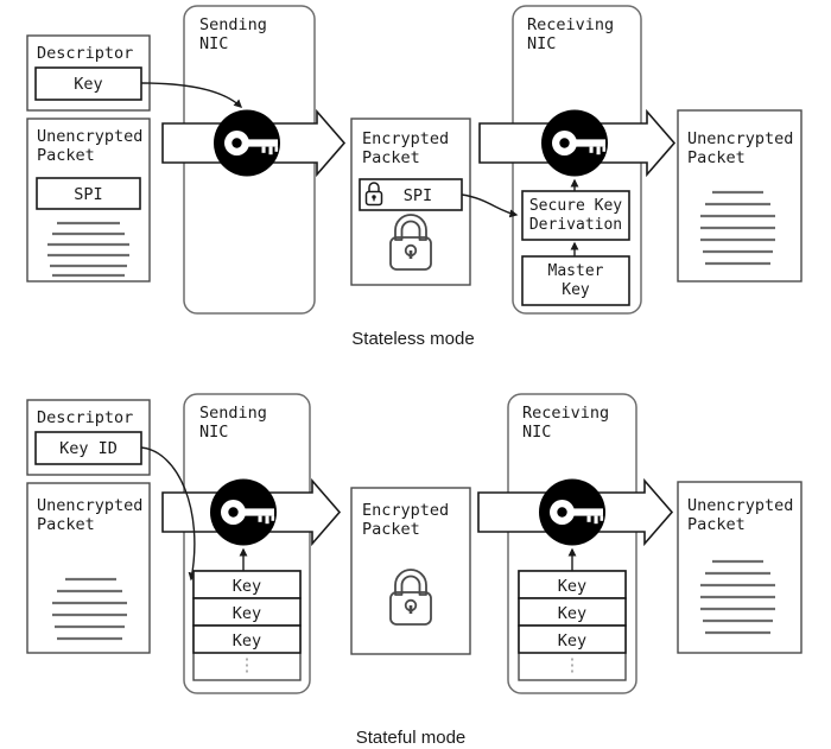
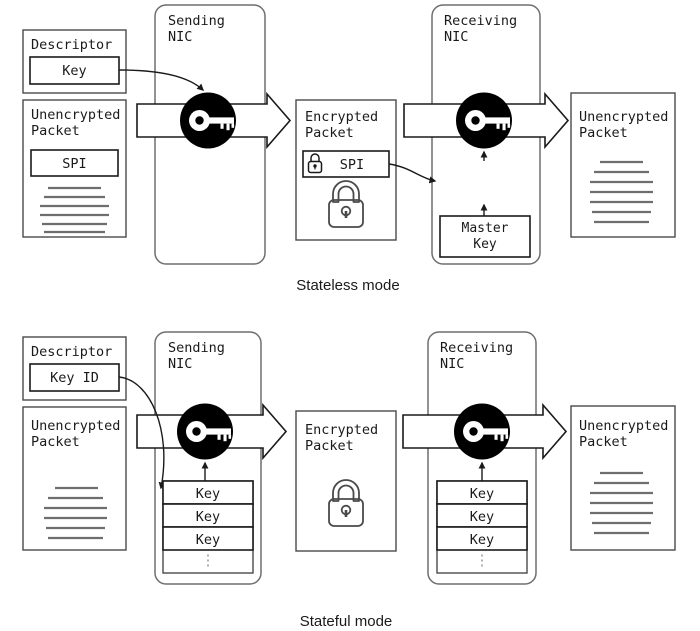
  Sending
  NIC
  Receiving
  NIC
  Descriptor
  Key
  Unencrypted
  Packet
  SPI
  Encrypted
  Packet
  SPI
- Secure Key
- Derivation
  Master
  Key
  Unencrypted
  Packet
  Stateless mode
  Sending
  NIC
  Receiving
  NIC
  Descriptor
  Key ID
  Unencrypted
  Packet
  Key
  Key
  Key
  ⋮
  Encrypted
  Packet
  Key
  Key
  Key
  ⋮
  Unencrypted
  Packet
  Stateful mode
